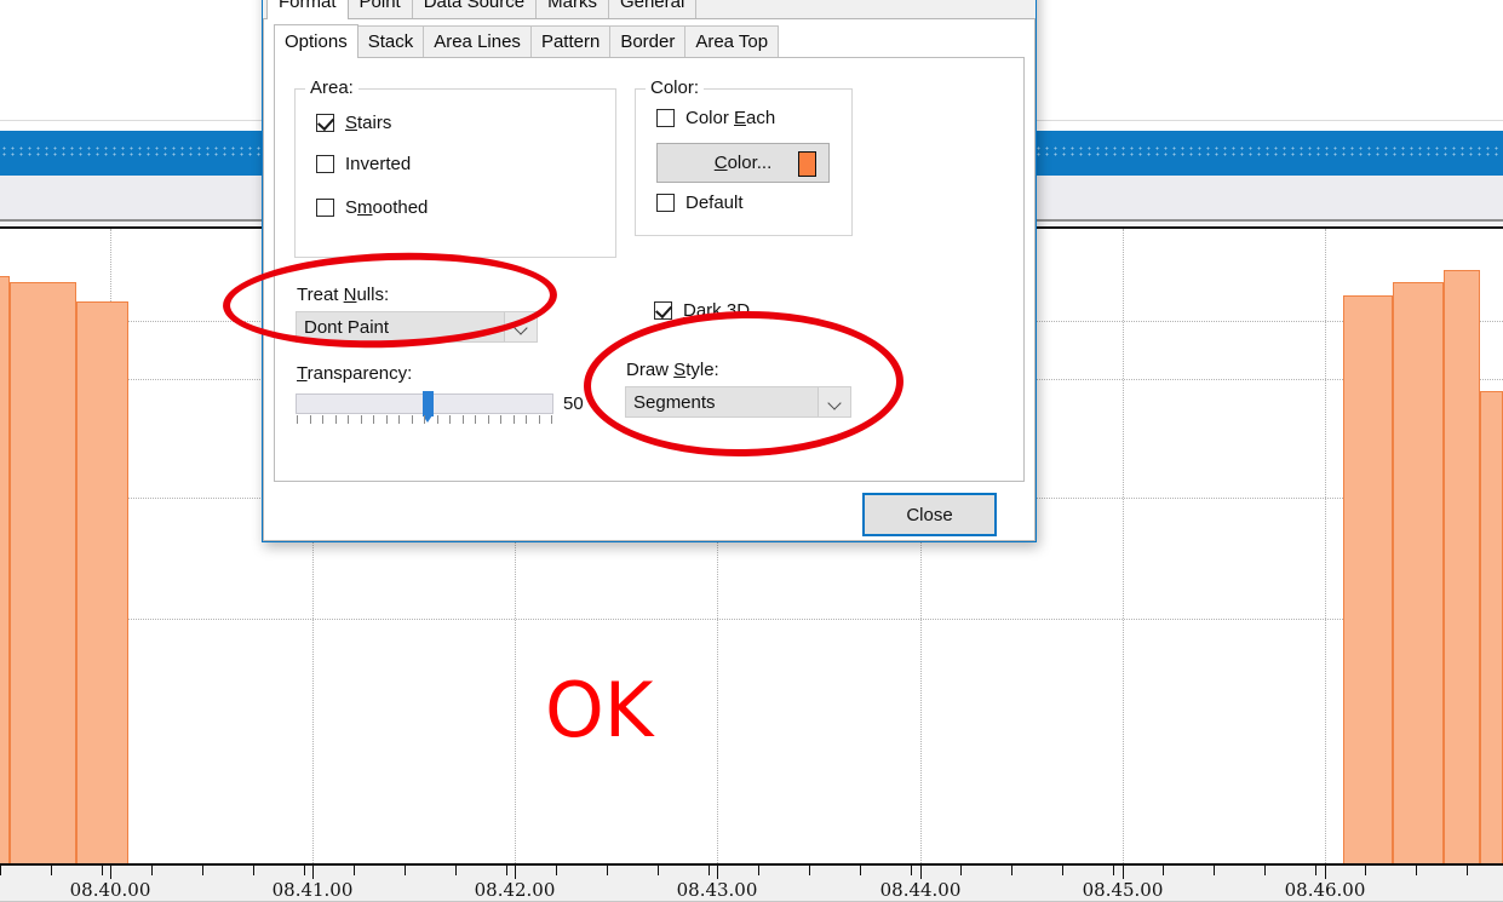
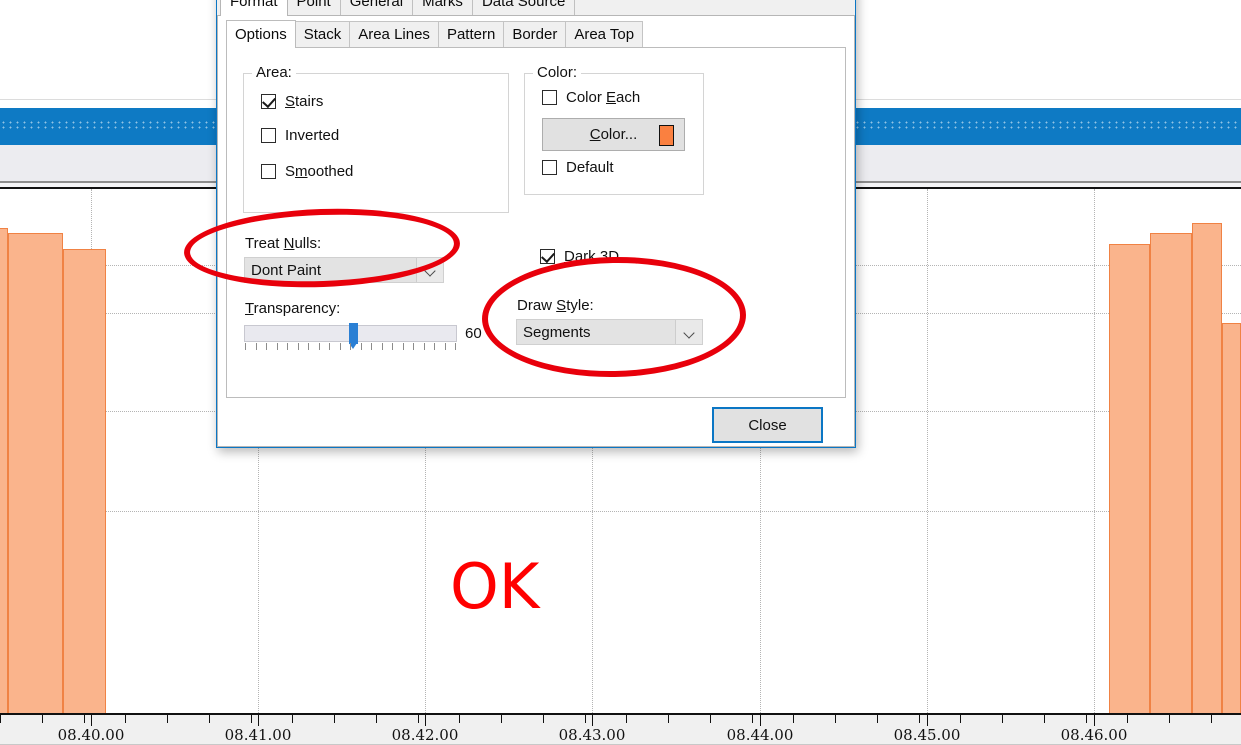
  08.40.00
  08.41.00
  08.42.00
  08.43.00
  08.44.00
  08.45.00
  08.46.00
  Format
  Point
- Data Source
+ General
  Marks
- General
+ Data Source
  Options
  Stack
  Area Lines
  Pattern
  Border
  Area Top
  Area:
  Stairs
  Inverted
  Smoothed
  Color:
  Color Each
  Color...
  Default
  Treat Nulls:
  Dont Paint
  Transparency:
- 50
+ 60
  Dark 3D
  Draw Style:
  Segments
  Close
  OK
